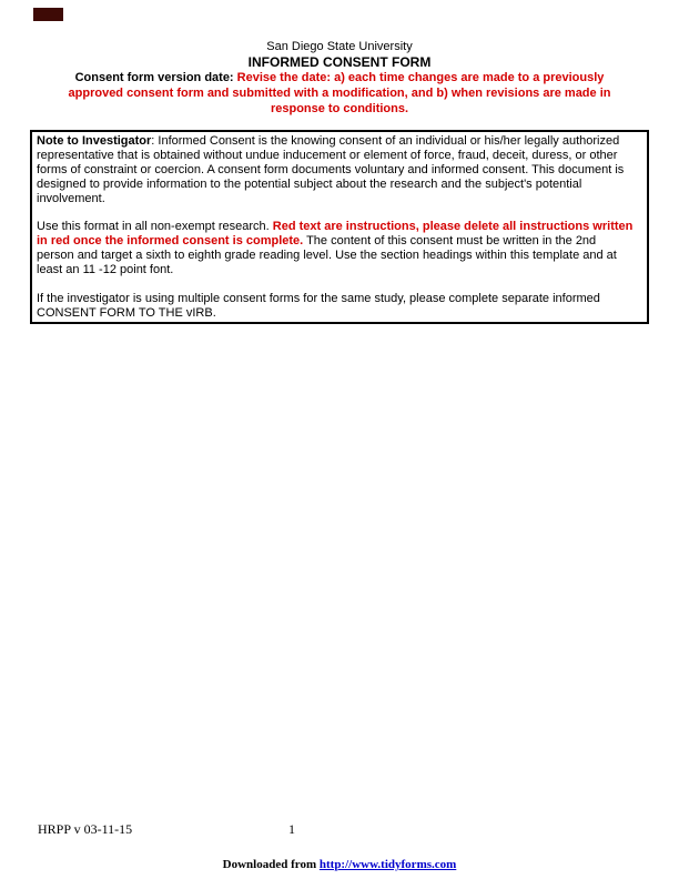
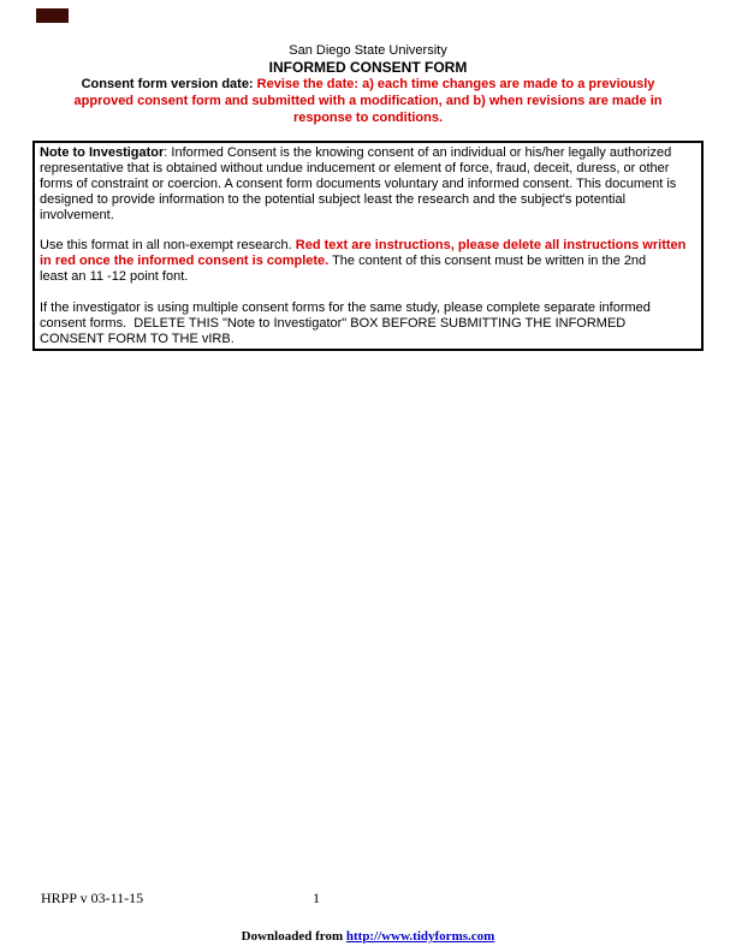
  San Diego State University
  INFORMED CONSENT FORM
  Consent form version date: Revise the date: a) each time changes are made to a previously
  approved consent form and submitted with a modification, and b) when revisions are made in
  response to conditions.
  Note to Investigator: Informed Consent is the knowing consent of an individual or his/her legally authorized
  representative that is obtained without undue inducement or element of force, fraud, deceit, duress, or other
  forms of constraint or coercion. A consent form documents voluntary and informed consent. This document is
- designed to provide information to the potential subject about the research and the subject's potential
+ designed to provide information to the potential subject least the research and the subject's potential
  involvement.
  Use this format in all non-exempt research. Red text are instructions, please delete all instructions written
  in red once the informed consent is complete. The content of this consent must be written in the 2nd
- person and target a sixth to eighth grade reading level. Use the section headings within this template and at
  least an 11 -12 point font.
  If the investigator is using multiple consent forms for the same study, please complete separate informed
+ consent forms. DELETE THIS "Note to Investigator" BOX BEFORE SUBMITTING THE INFORMED
  CONSENT FORM TO THE vIRB.
  HRPP v 03-11-15
  1
  Downloaded from http://www.tidyforms.com
